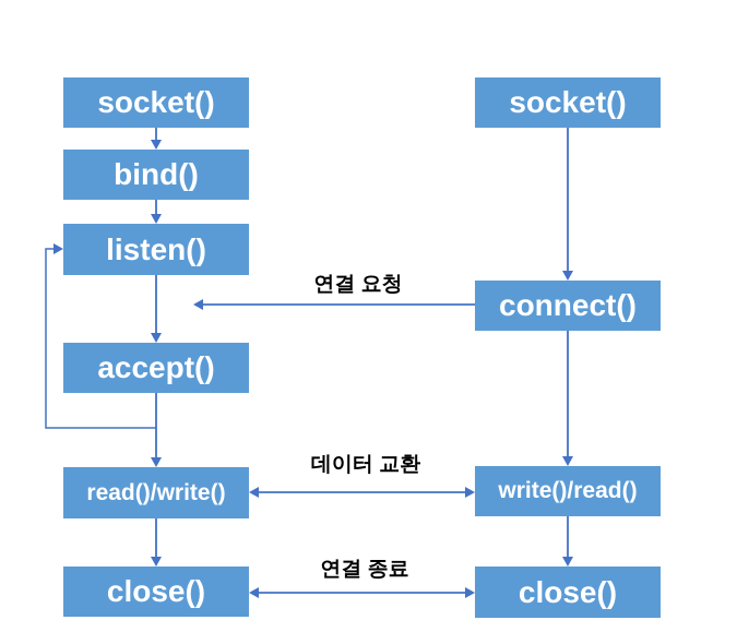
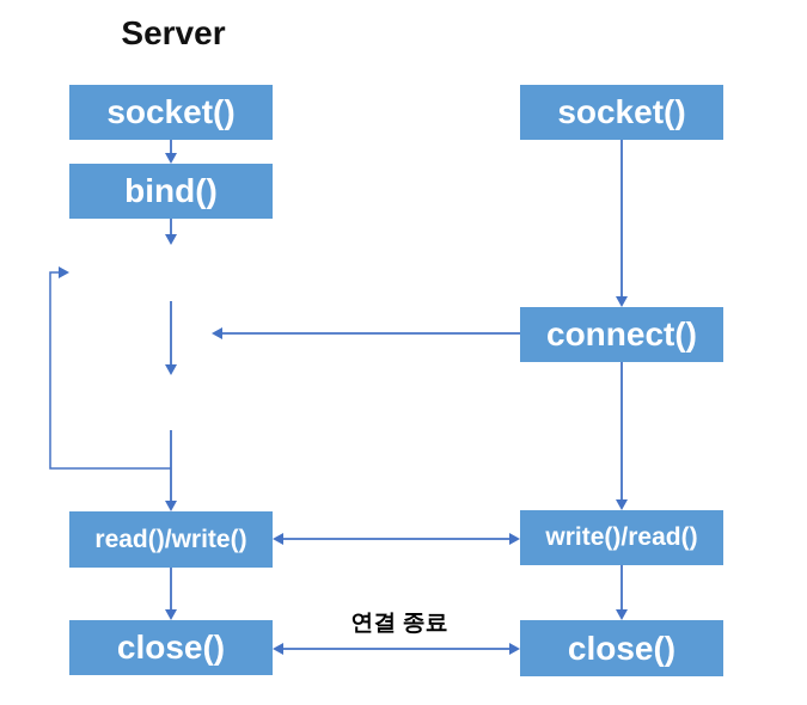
+ Server
  socket()
  bind()
- listen()
- accept()
  read()/write()
  close()
  socket()
  connect()
  write()/read()
  close()
- 연결 요청
- 데이터 교환
  연결 종료
